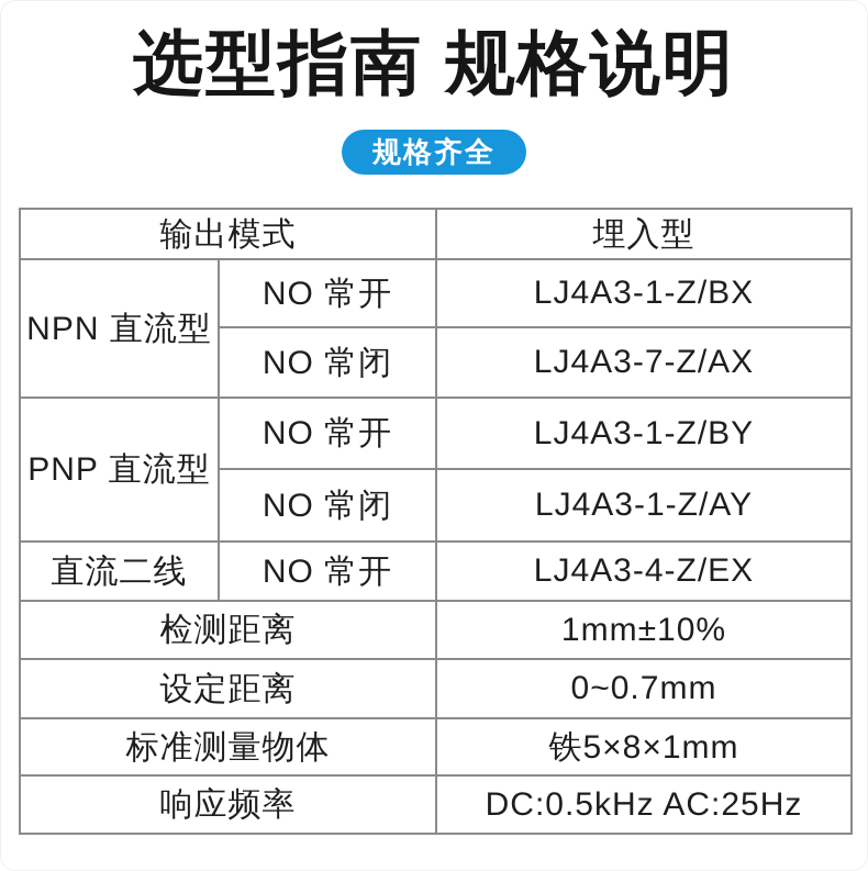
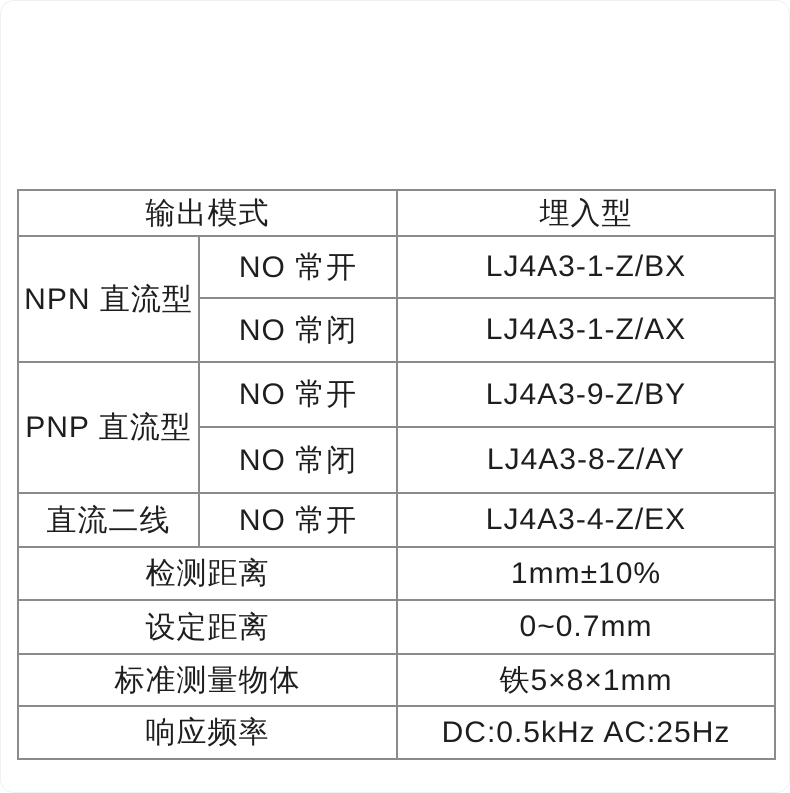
- 选型指南 规格说明
- 规格齐全
  输出模式	埋入型
  NPN 直流型	NO 常开	LJ4A3-1-Z/BX
- NO 常闭	LJ4A3-7-Z/AX
+ NO 常闭	LJ4A3-1-Z/AX
- PNP 直流型	NO 常开	LJ4A3-1-Z/BY
+ PNP 直流型	NO 常开	LJ4A3-9-Z/BY
- NO 常闭	LJ4A3-1-Z/AY
+ NO 常闭	LJ4A3-8-Z/AY
  直流二线	NO 常开	LJ4A3-4-Z/EX
  检测距离	1mm±10%
  设定距离	0~0.7mm
  标准测量物体	铁5×8×1mm
  响应频率	DC:0.5kHz AC:25Hz
